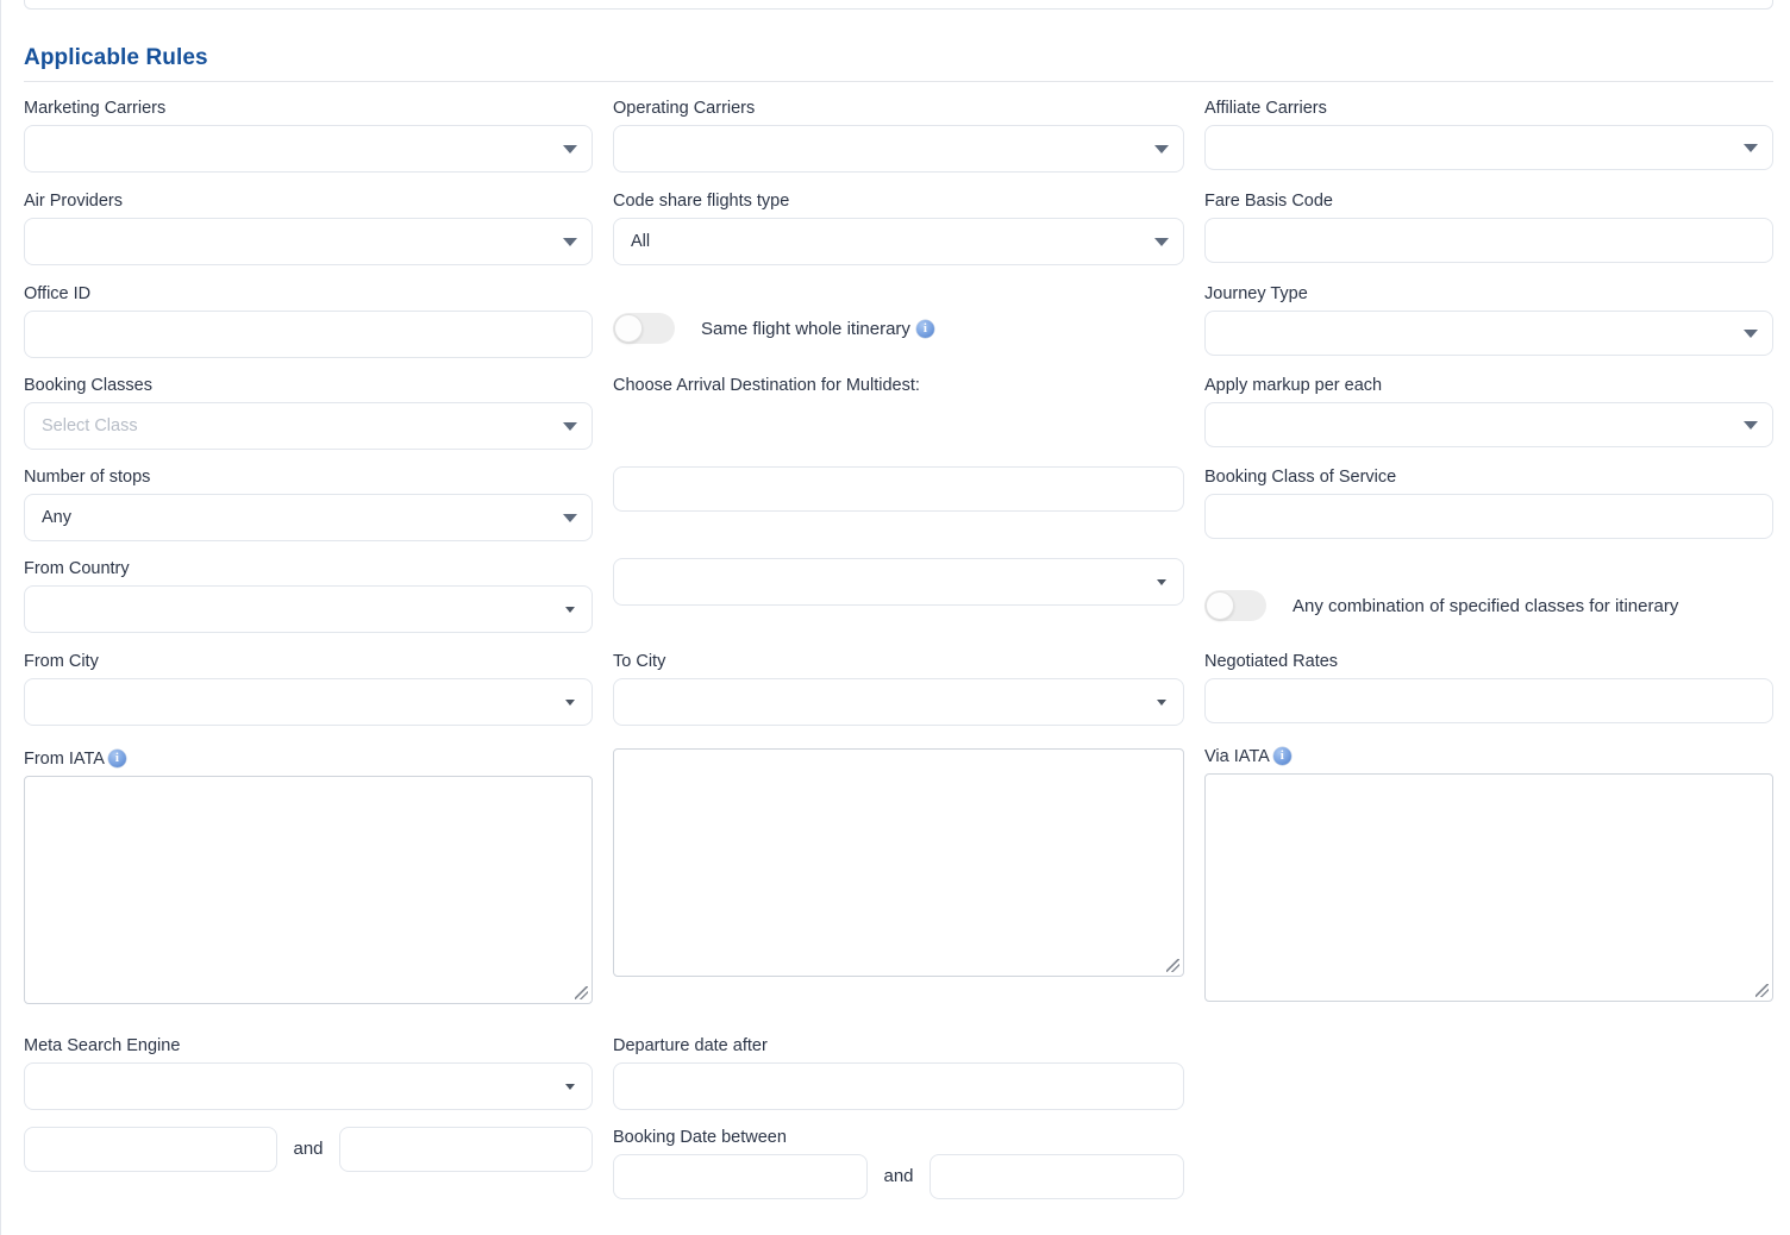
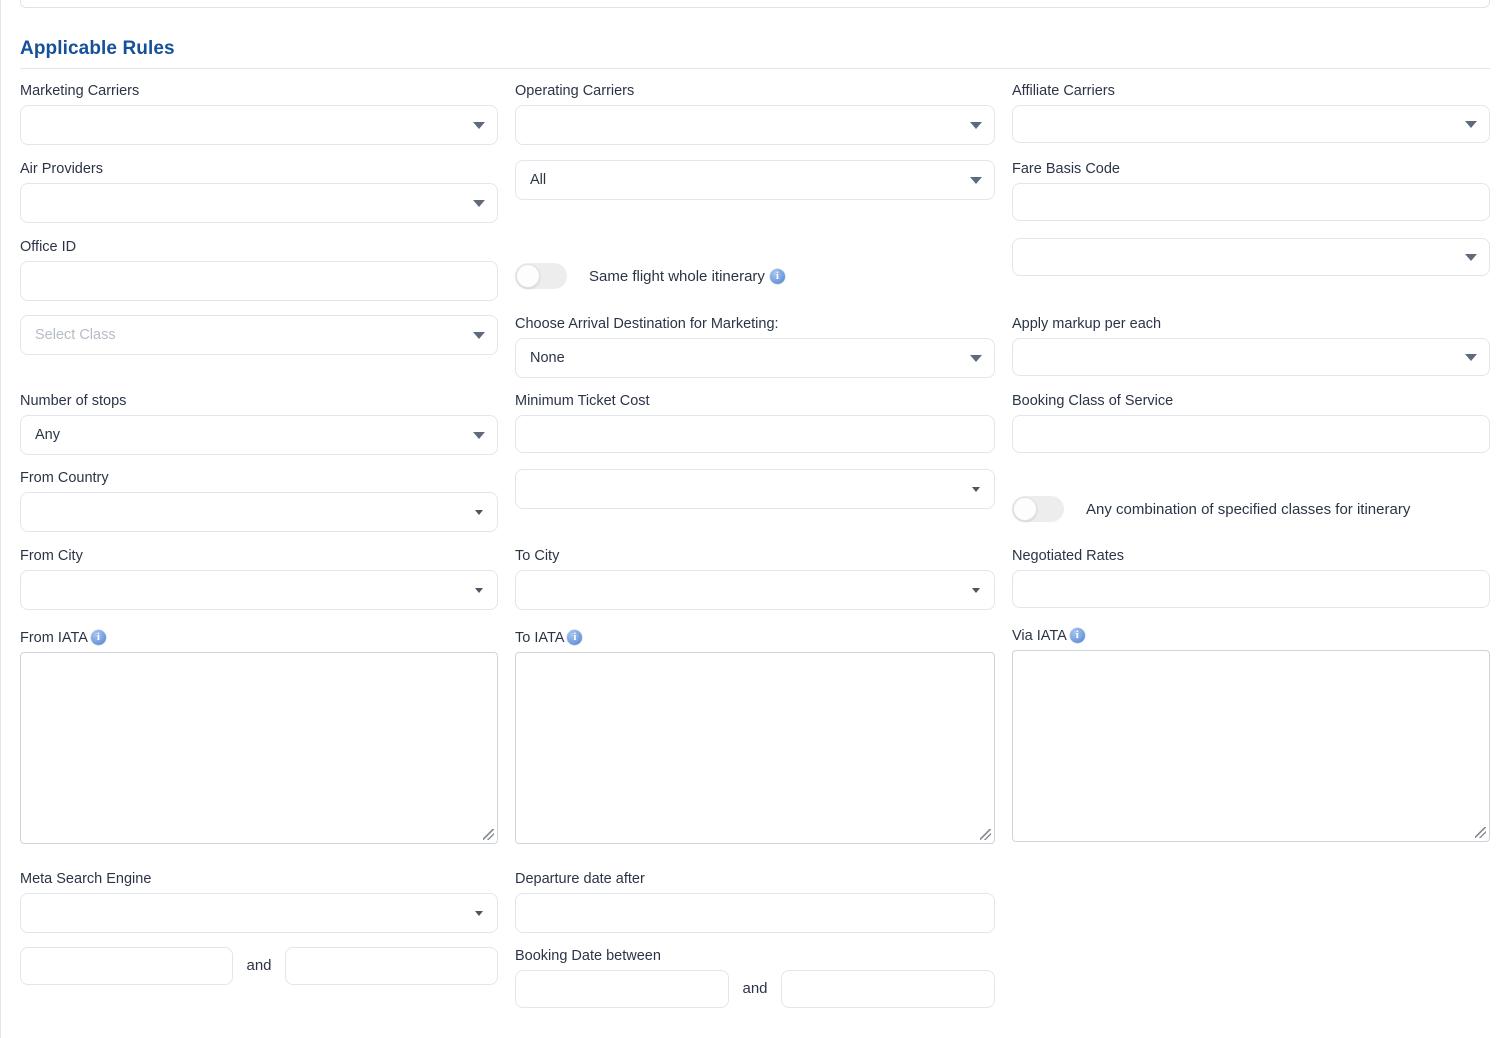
  Applicable Rules
  Marketing Carriers
  Operating Carriers
  Affiliate Carriers
  Air Providers
- Code share flights type
  All
  Fare Basis Code
  Office ID
  Same flight whole itinerary
- Journey Type
- Booking Classes
  Select Class
- Choose Arrival Destination for Multidest:
+ Choose Arrival Destination for Marketing:
+ None
  Apply markup per each
  Number of stops
  Any
+ Minimum Ticket Cost
  Booking Class of Service
  From Country
  Any combination of specified classes for itinerary
  From City
  To City
  Negotiated Rates
  From IATA
+ To IATA
  Via IATA
  Meta Search Engine
  Departure date after
  and
  Booking Date between
  and
